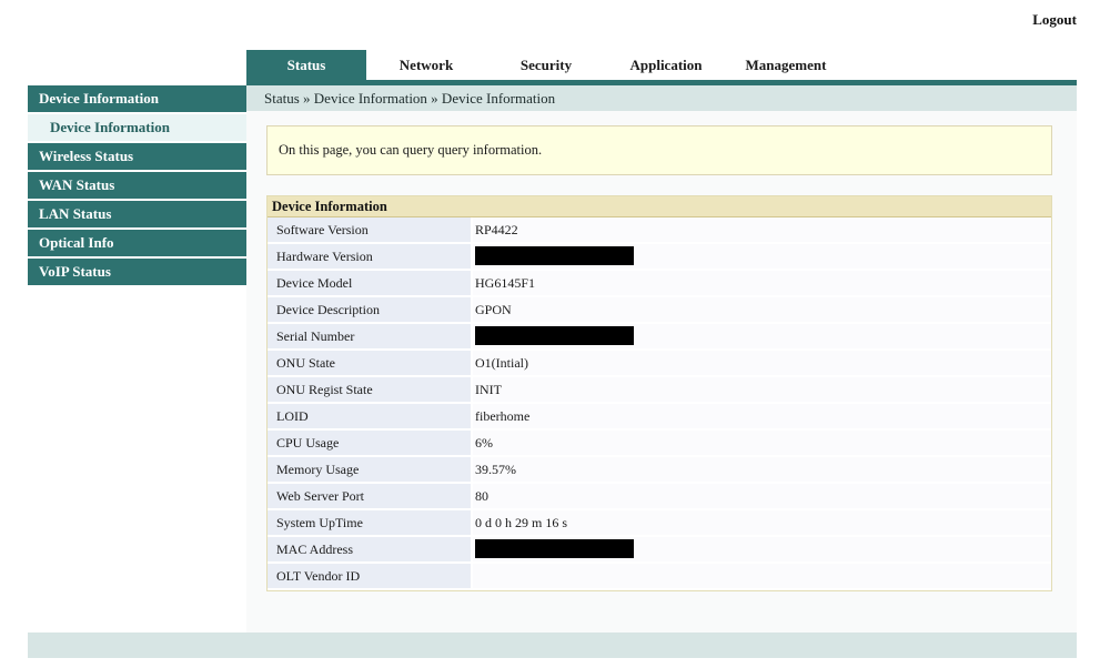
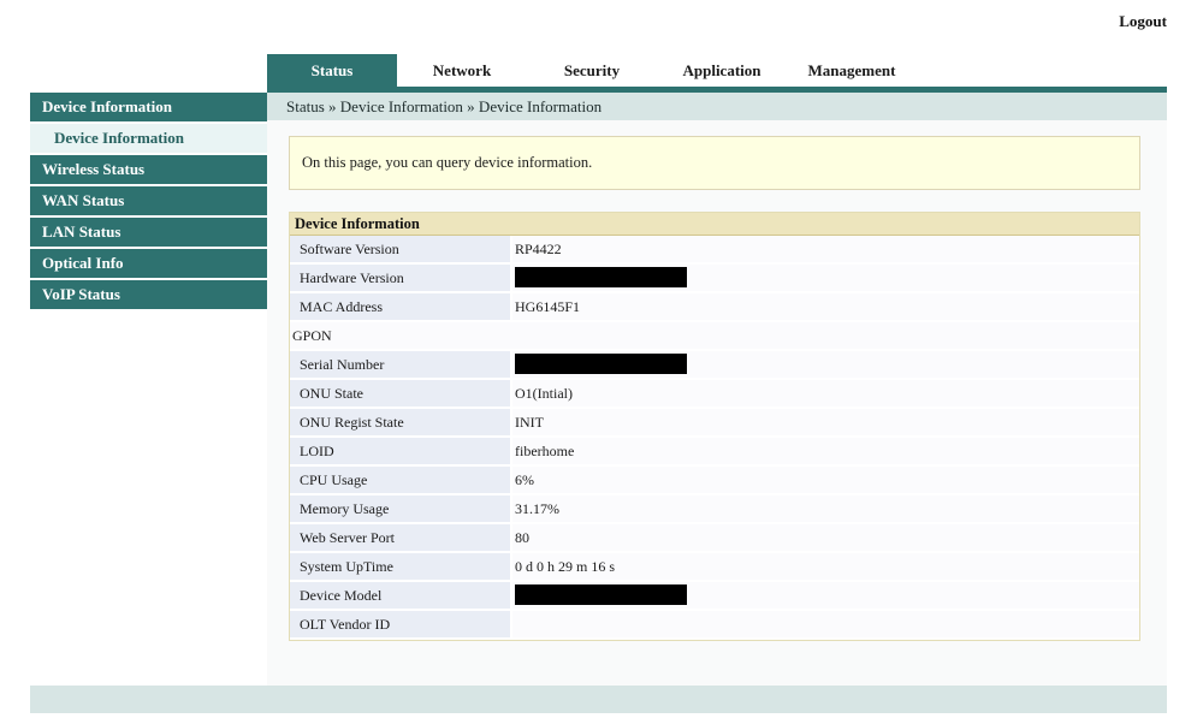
  Logout
  Status
  Network
  Security
  Application
  Management
  Status » Device Information » Device Information
  Device Information
  Device Information
  Wireless Status
  WAN Status
  LAN Status
  Optical Info
  VoIP Status
- On this page, you can query query information.
+ On this page, you can query device information.
  Device Information
  Software Version
  RP4422
  Hardware Version
- Device Model
+ MAC Address
  HG6145F1
- Device Description
  GPON
  Serial Number
  ONU State
  O1(Intial)
  ONU Regist State
  INIT
  LOID
  fiberhome
  CPU Usage
  6%
  Memory Usage
- 39.57%
+ 31.17%
  Web Server Port
  80
  System UpTime
  0 d 0 h 29 m 16 s
- MAC Address
+ Device Model
  OLT Vendor ID
